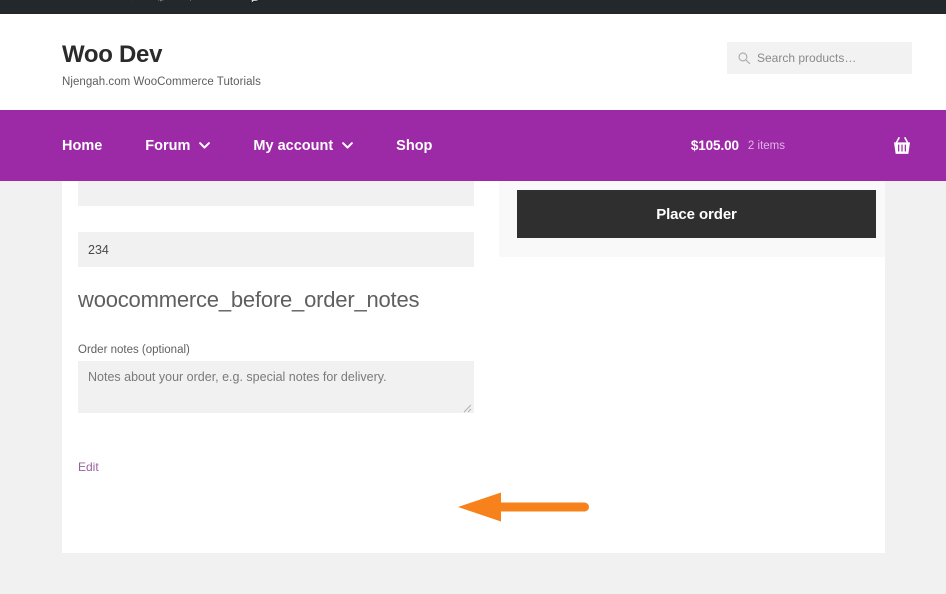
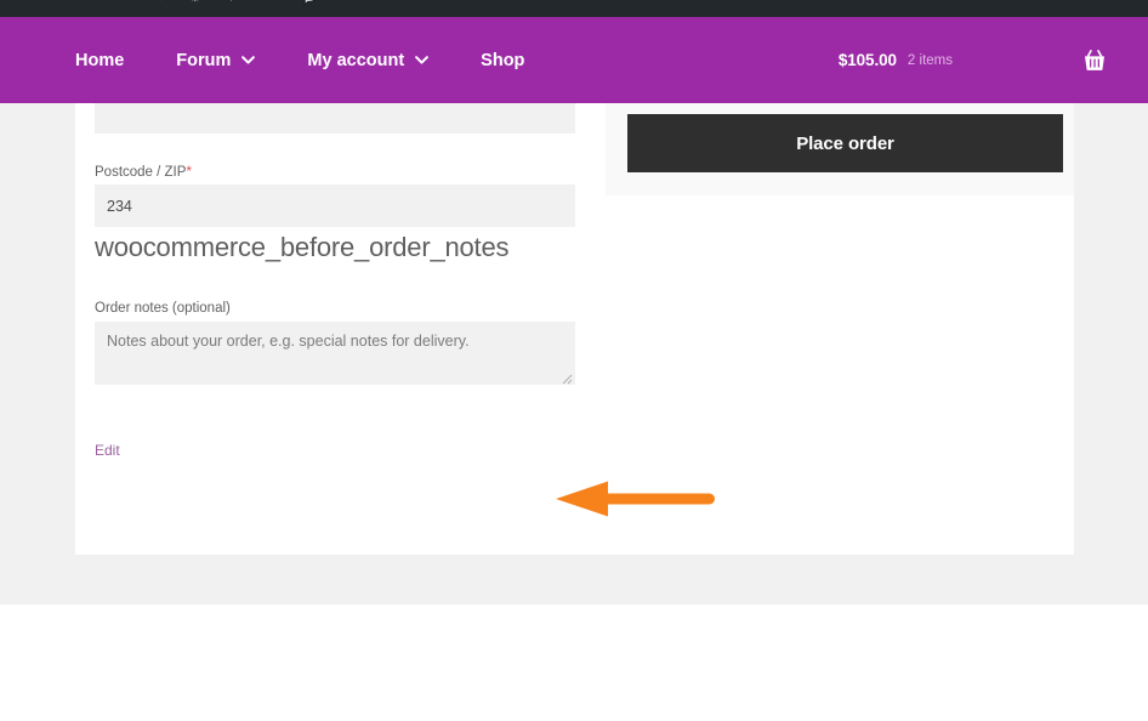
- Woo Dev
- Njengah.com WooCommerce Tutorials
- Search products…
  Home
  Forum
  My account
  Shop
  $105.00
  2 items
+ Postcode / ZIP*
  234
  woocommerce_before_order_notes
  Order notes (optional)
  Notes about your order, e.g. special notes for delivery.
  Edit
  Place order
